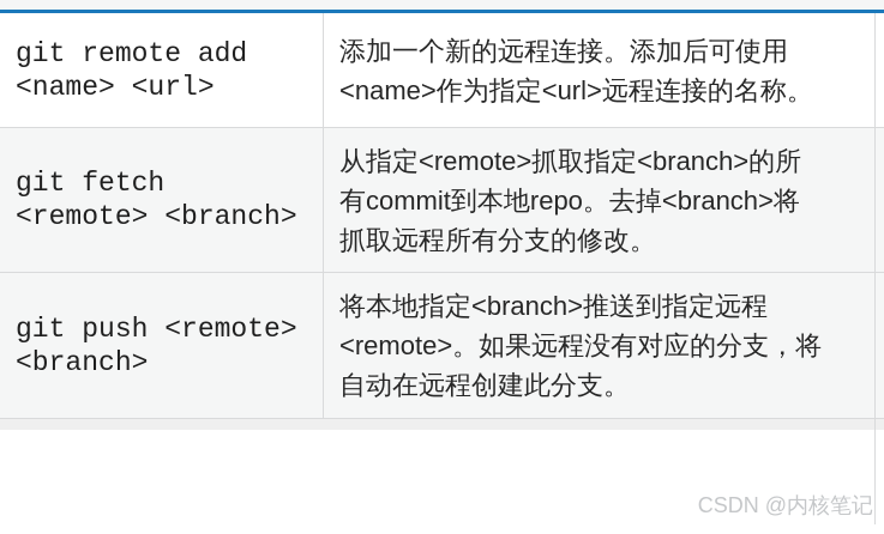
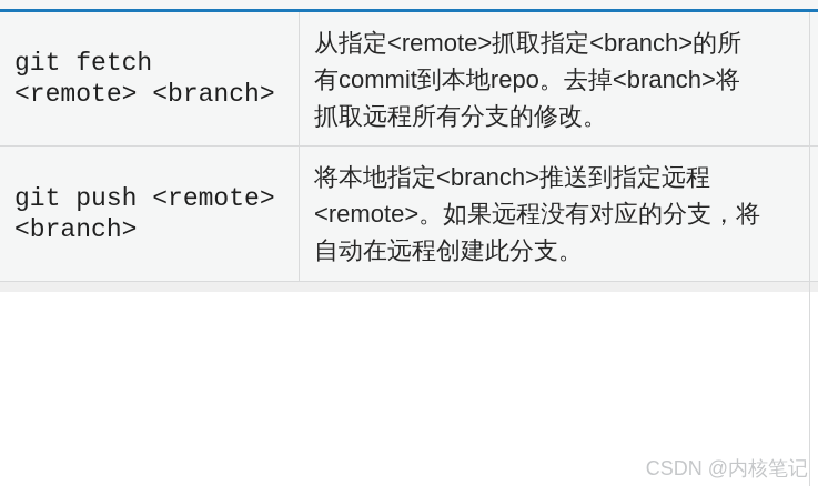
- git remote add
- <name> <url>
- 添加一个新的远程连接。添加后可使用
- <name>作为指定<url>远程连接的名称。
  git fetch
  <remote> <branch>
  从指定<remote>抓取指定<branch>的所
  有commit到本地repo。去掉<branch>将
  抓取远程所有分支的修改。
  git push <remote>
  <branch>
  将本地指定<branch>推送到指定远程
  <remote>。如果远程没有对应的分支，将
  自动在远程创建此分支。
  CSDN @内核笔记
